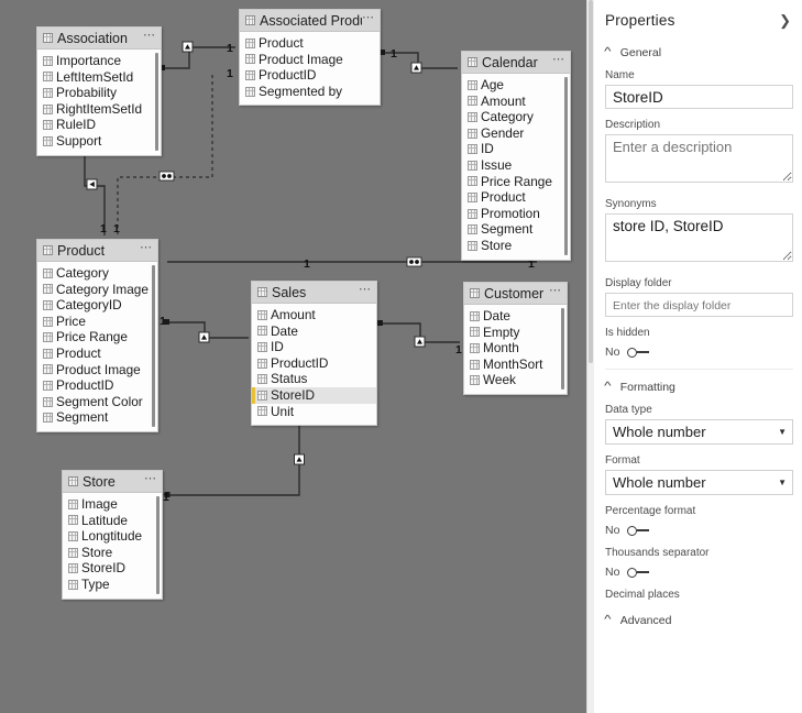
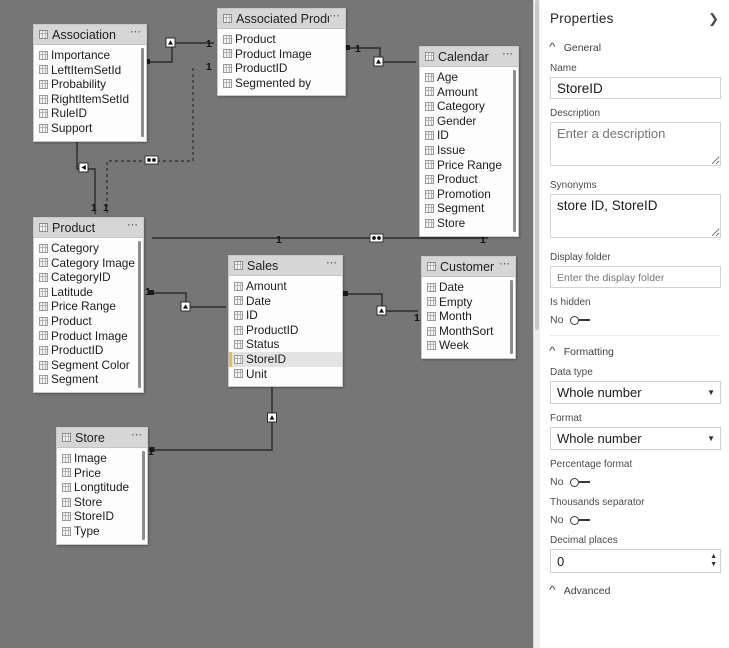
  1
  1
  1
  1
  1
  1
  1
  1
  1
  1
  Association
  ⋯
  Importance
  LeftItemSetId
  Probability
  RightItemSetId
  RuleID
  Support
  Associated Prod
  ⋯
  Product
  Product Image
  ProductID
  Segmented by
  Calendar
  ⋯
  Age
  Amount
  Category
  Gender
  ID
  Issue
  Price Range
  Product
  Promotion
  Segment
  Store
  Product
  ⋯
  Category
  Category Image
  CategoryID
- Price
+ Latitude
  Price Range
  Product
  Product Image
  ProductID
  Segment Color
  Segment
  Sales
  ⋯
  Amount
  Date
  ID
  ProductID
  Status
  StoreID
  Unit
  Customer
  ⋯
  Date
  Empty
  Month
  MonthSort
  Week
  Store
  ⋯
  Image
- Latitude
+ Price
  Longtitude
  Store
  StoreID
  Type
  Properties
  ❯
  ^
  General
  Name
  StoreID
  Description
  Enter a description
  Synonyms
  store ID, StoreID
  Display folder
  Enter the display folder
  Is hidden
  No
  ^
  Formatting
  Data type
  Whole number
  ▼
  Format
  Whole number
  ▼
  Percentage format
  No
  Thousands separator
  No
  Decimal places
+ 0
  ^
  Advanced
